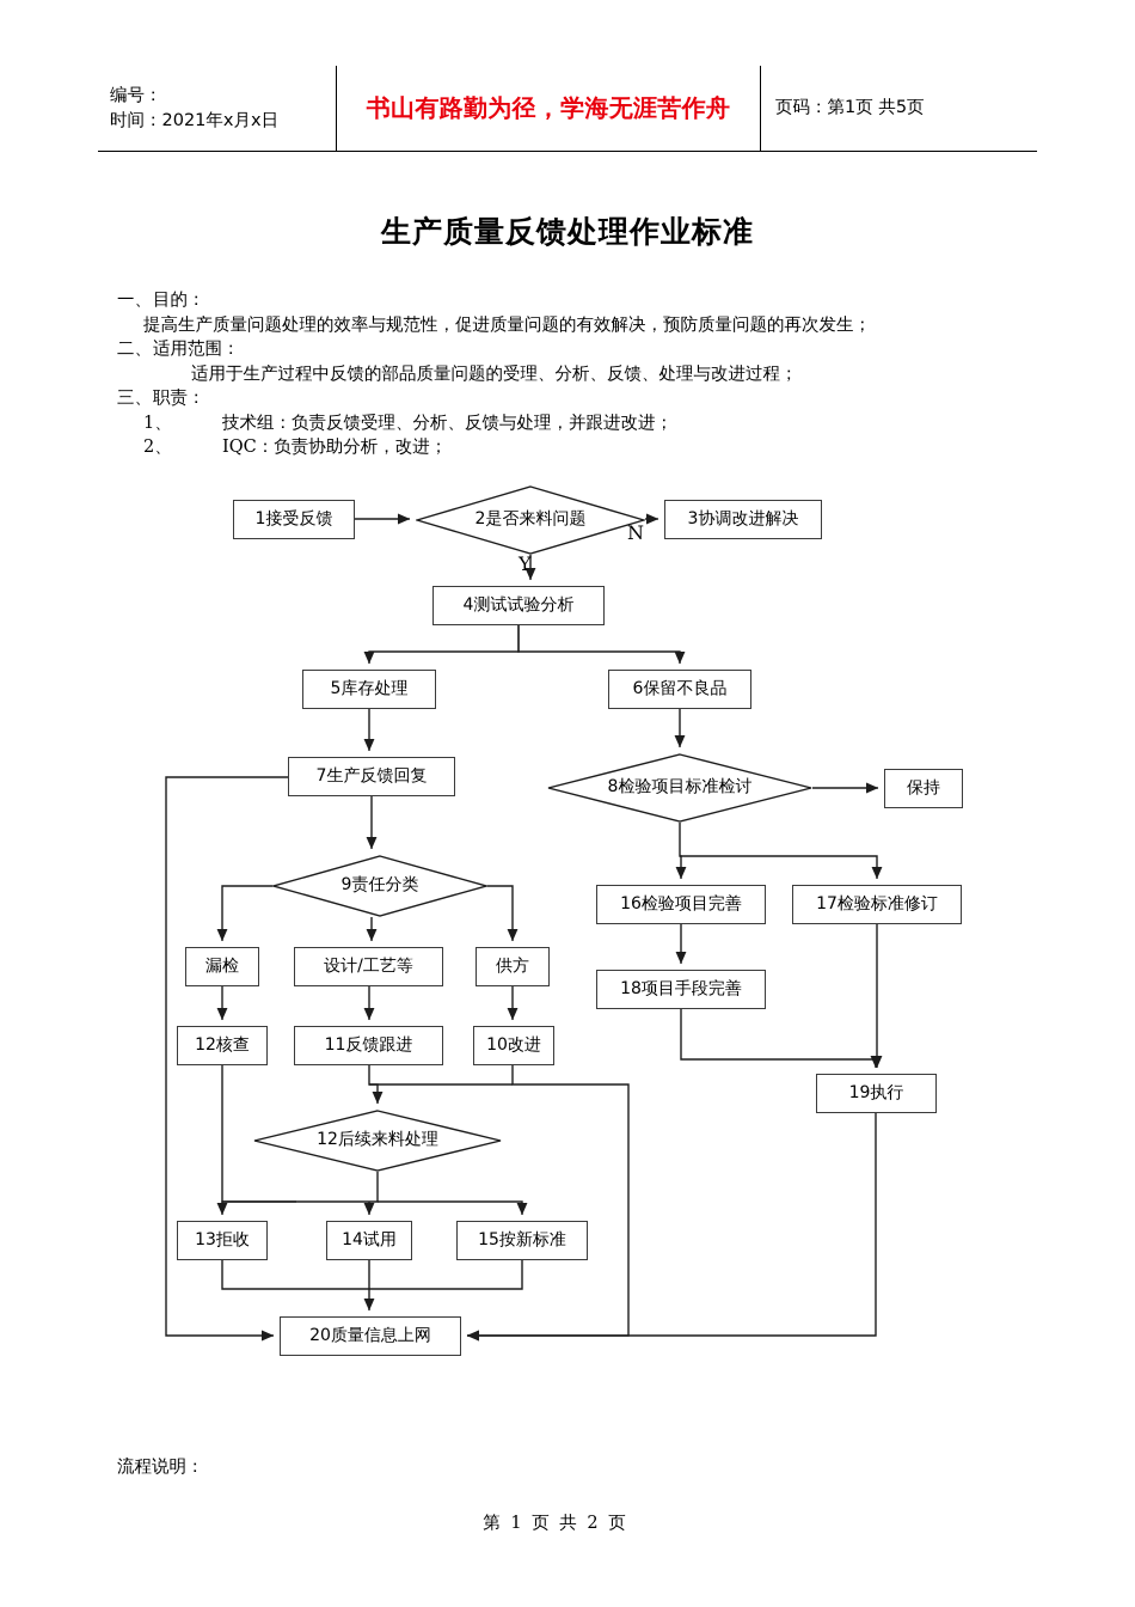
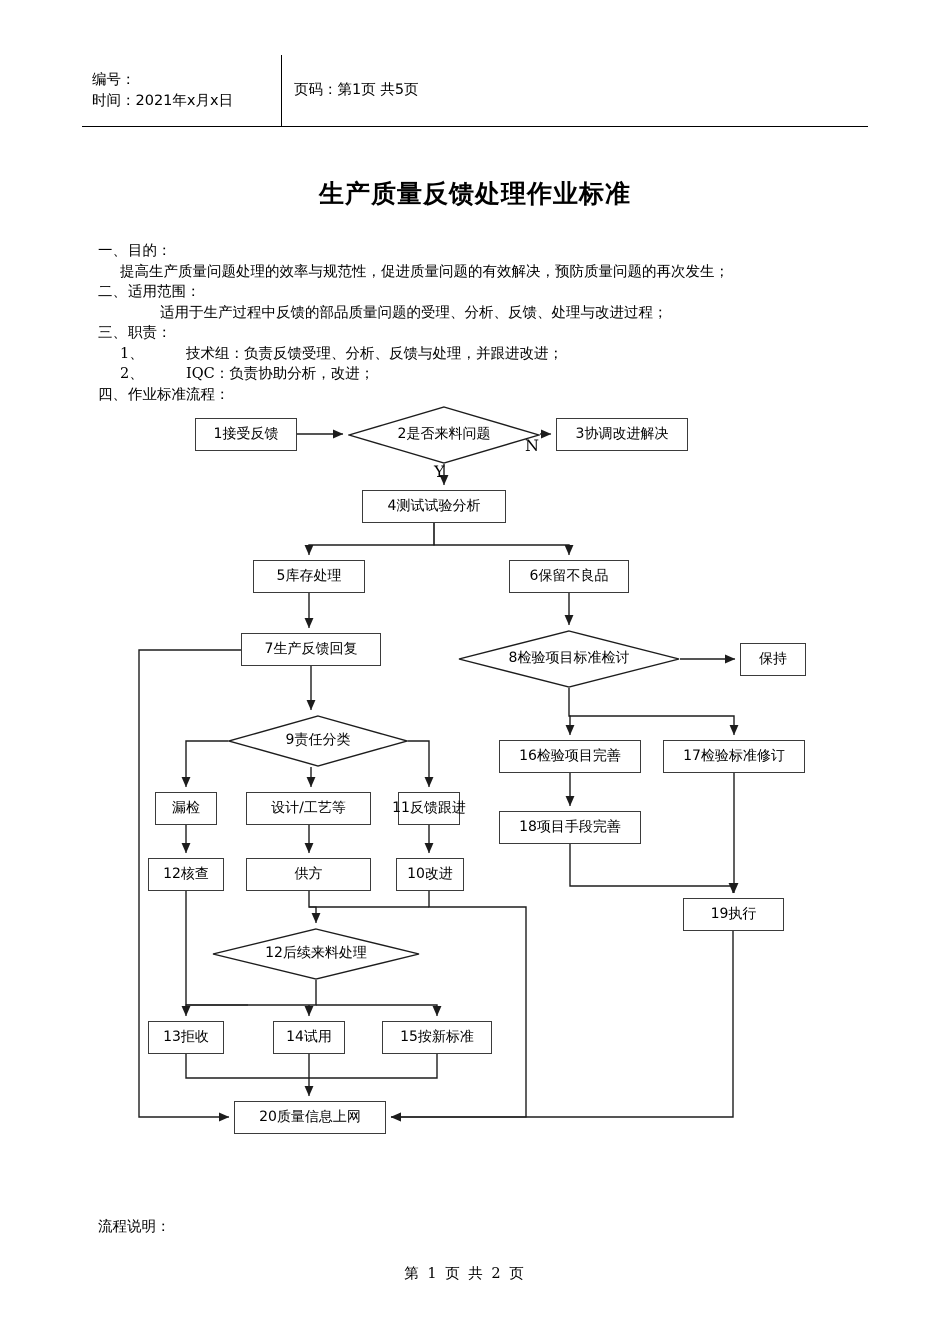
  编号：
  时间：2021年x月x日
- 书山有路勤为径，学海无涯苦作舟
  页码：第1页 共5页
  生产质量反馈处理作业标准
  一、目的：
  提高生产质量问题处理的效率与规范性，促进质量问题的有效解决，预防质量问题的再次发生；
  二、适用范围：
  适用于生产过程中反馈的部品质量问题的受理、分析、反馈、处理与改进过程；
  三、职责：
  1、 技术组：负责反馈受理、分析、反馈与处理，并跟进改进；
  2、 IQC：负责协助分析，改进；
+ 四、作业标准流程：
  1接受反馈
  2是否来料问题
  3协调改进解决
  4测试试验分析
  5库存处理
  6保留不良品
  7生产反馈回复
  8检验项目标准检讨
  保持
  9责任分类
  16检验项目完善
  17检验标准修订
  漏检
  设计/工艺等
- 供方
+ 11反馈跟进
  18项目手段完善
  12核查
- 11反馈跟进
+ 供方
  10改进
  19执行
  12后续来料处理
  13拒收
  14试用
  15按新标准
  20质量信息上网
  N
  Y
  流程说明：
  第 1 页 共 2 页
